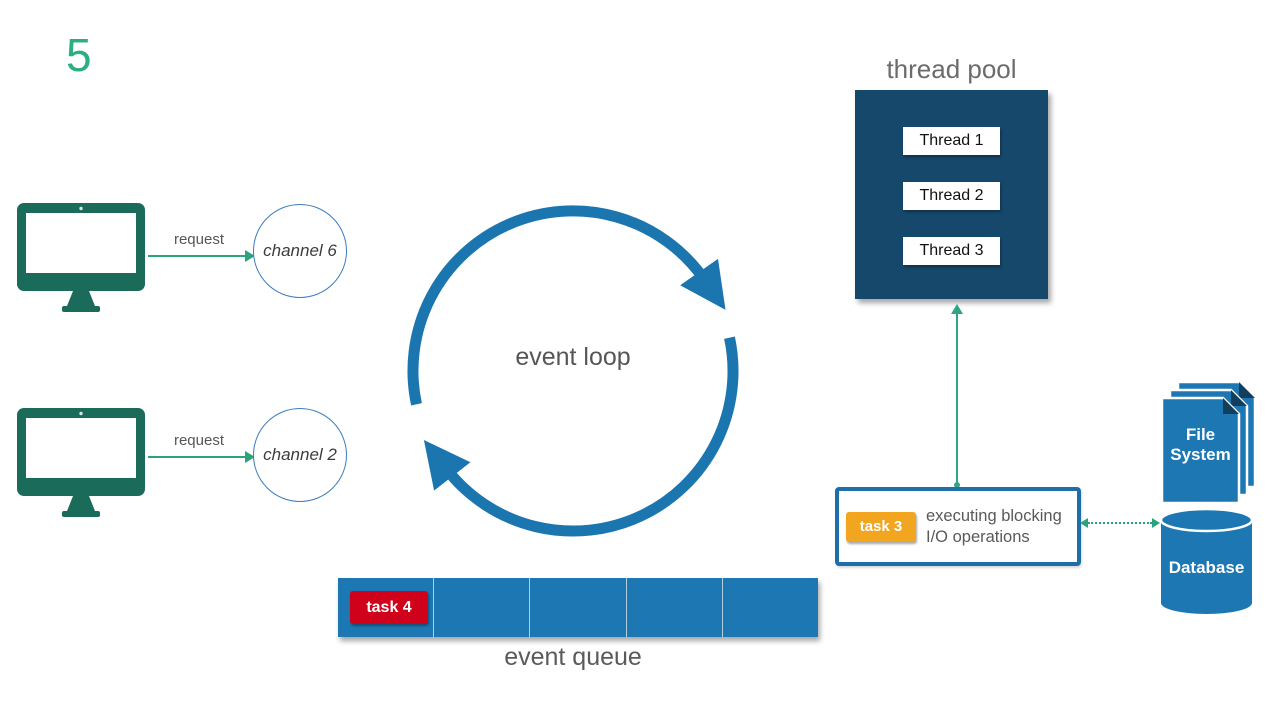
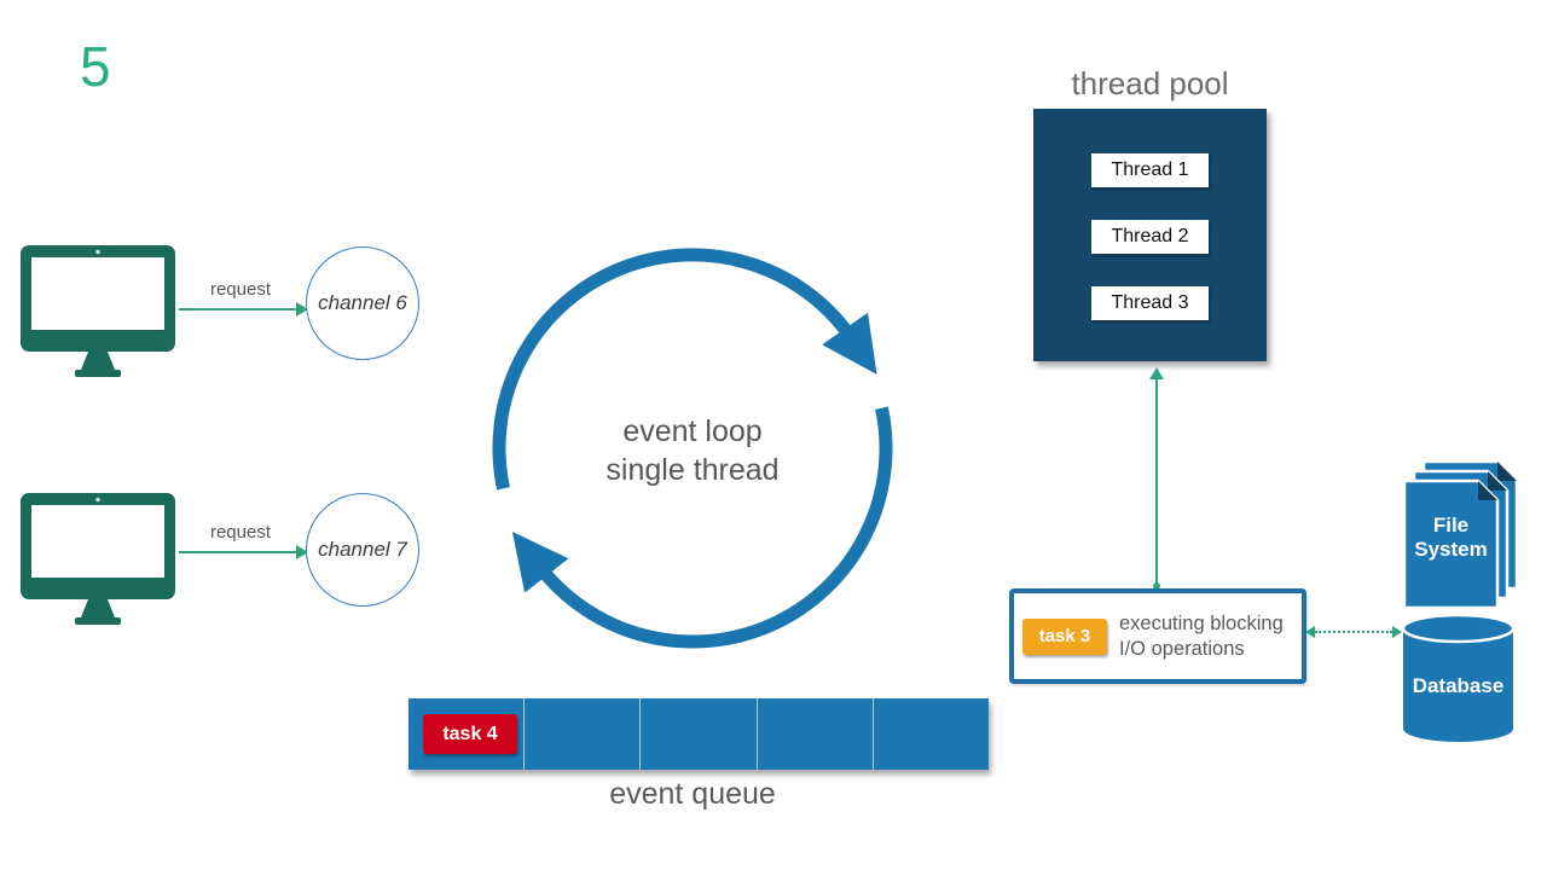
  5
  request
  channel 6
  request
- channel 2
+ channel 7
  event loop
+ single thread
  thread pool
  Thread 1
  Thread 2
  Thread 3
  task 3
  executing blocking I/O operations
  File System
  Database
  task 4
  event queue
